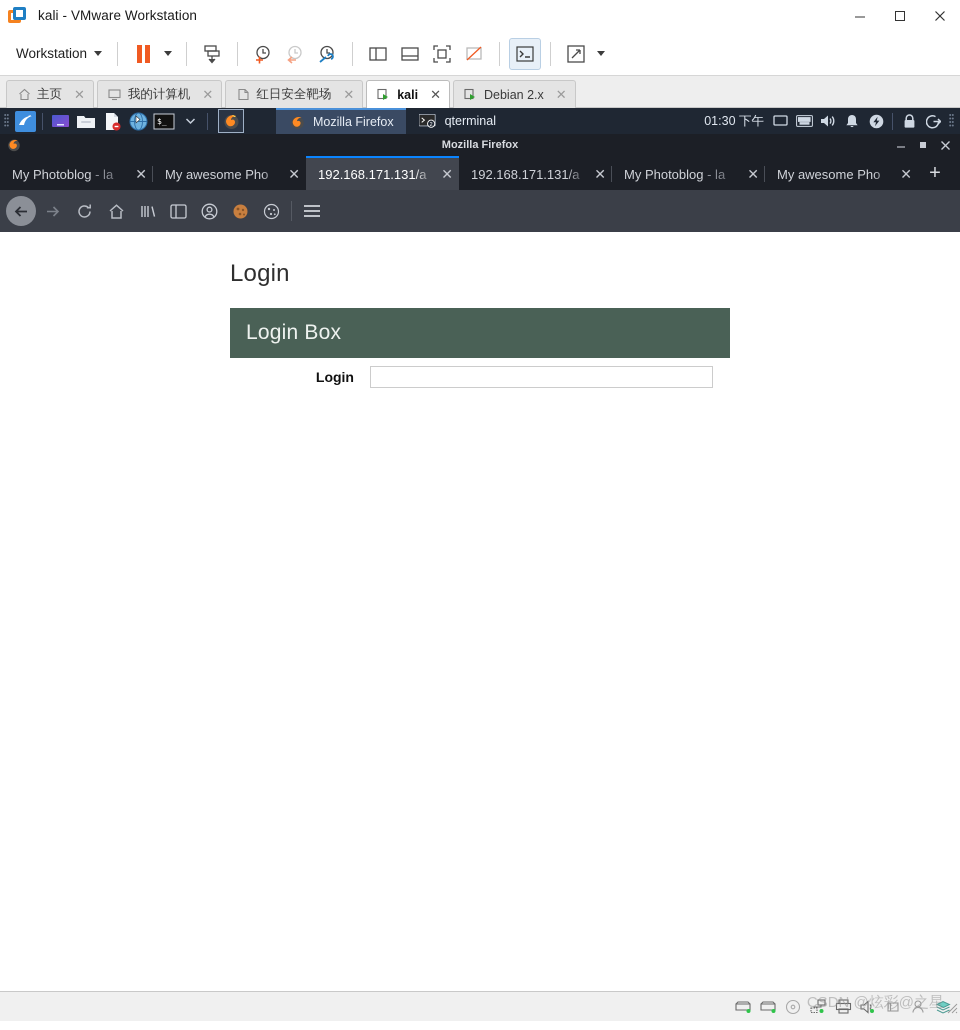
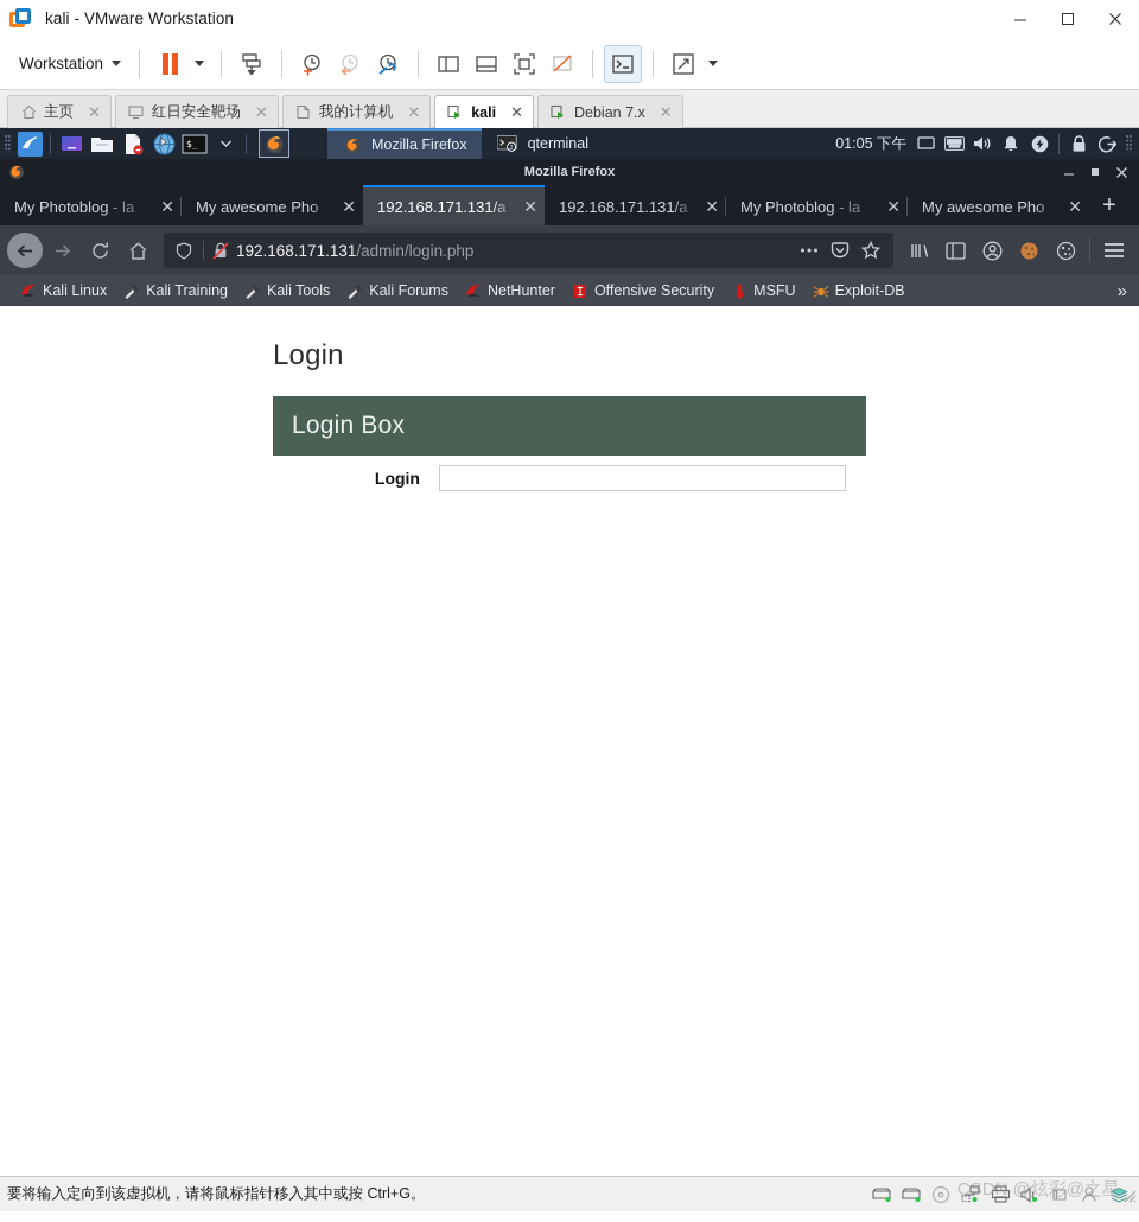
  kali - VMware Workstation
  Workstation
  主页
  ✕
- 我的计算机
+ 红日安全靶场
  ✕
- 红日安全靶场
+ 我的计算机
  ✕
  kali
  ✕
- Debian 2.x
+ Debian 7.x
  ✕
  $_
  Mozilla Firefox
  qterminal
- 01:30 下午
+ 01:05 下午
  Mozilla Firefox
  My Photoblog - la
  ✕
  My awesome Pho
  ✕
  192.168.171.131/a
  ✕
  192.168.171.131/a
  ✕
  My Photoblog - la
  ✕
  My awesome Pho
  ✕
  +
+ 192.168.171.131/admin/login.php
+ Kali Linux
+ Kali Training
+ Kali Tools
+ Kali Forums
+ NetHunter
+ Offensive Security
+ MSFU
+ Exploit-DB
+ »
  Login
  Login Box
  Login
+ 要将输入定向到该虚拟机，请将鼠标指针移入其中或按 Ctrl+G。
  CSDN @炫彩@之星
